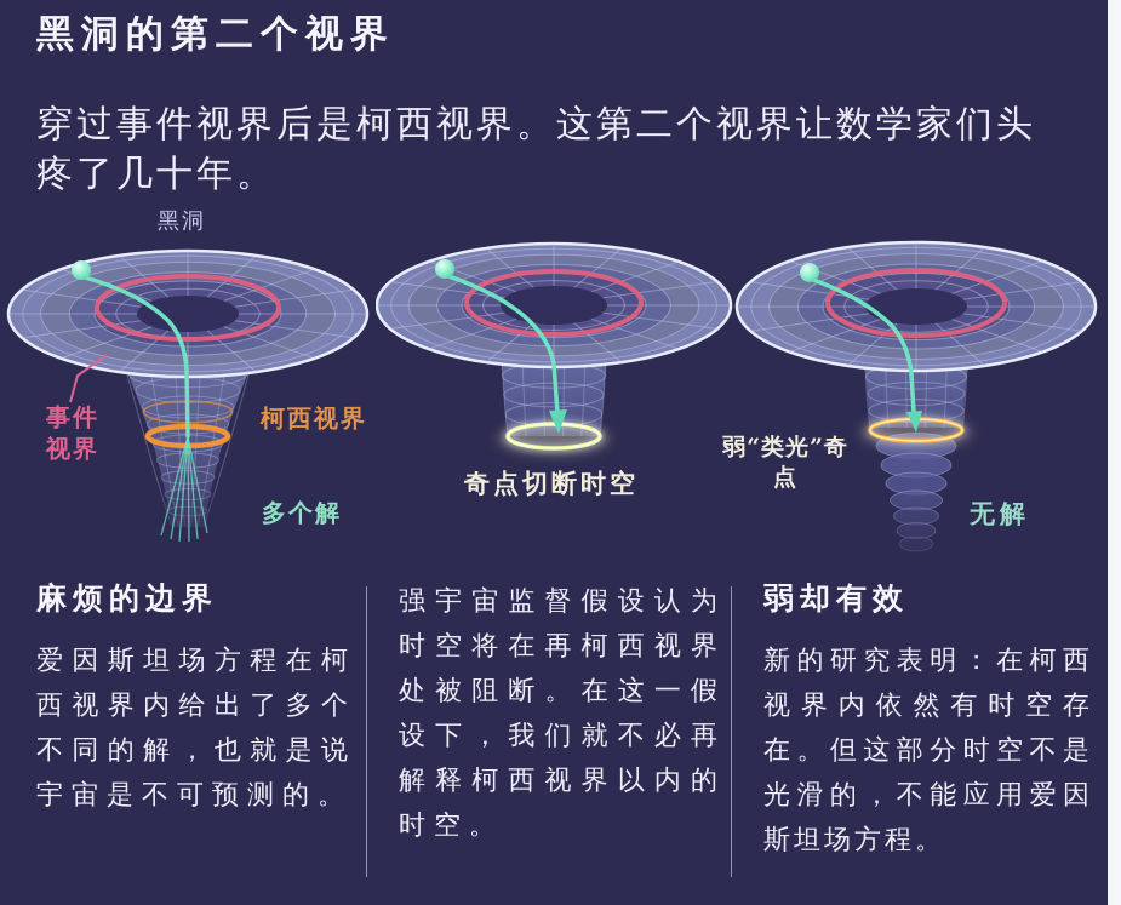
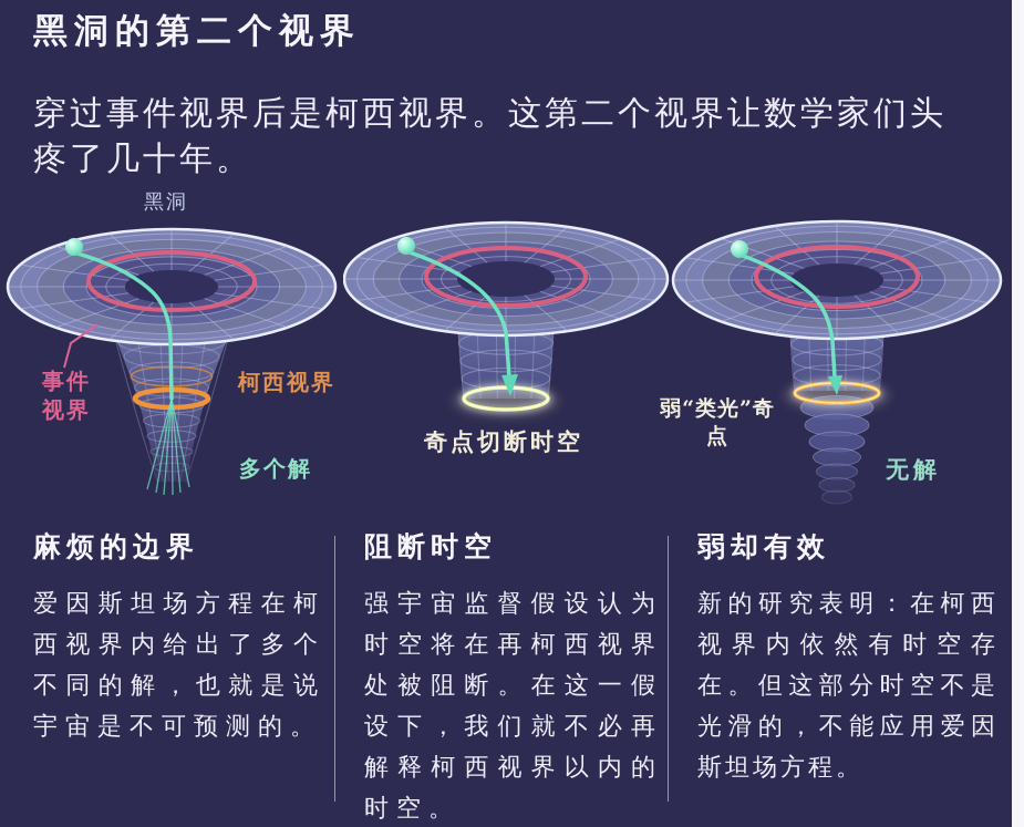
  黑洞的第二个视界
  穿过事件视界后是柯西视界。这第二个视界让数学家们头疼了几十年。
  黑洞
  事件视界
  柯西视界
  多个解
  奇点切断时空
  弱“类光”奇点
  无解
  麻烦的边界
  爱因斯坦场方程在柯西视界内给出了多个不同的解，也就是说宇宙是不可预测的。
+ 阻断时空
  强宇宙监督假设认为时空将在再柯西视界处被阻断。在这一假设下，我们就不必再解释柯西视界以内的时空。
  弱却有效
  新的研究表明：在柯西视界内依然有时空存在。但这部分时空不是光滑的，不能应用爱因斯坦场方程。
